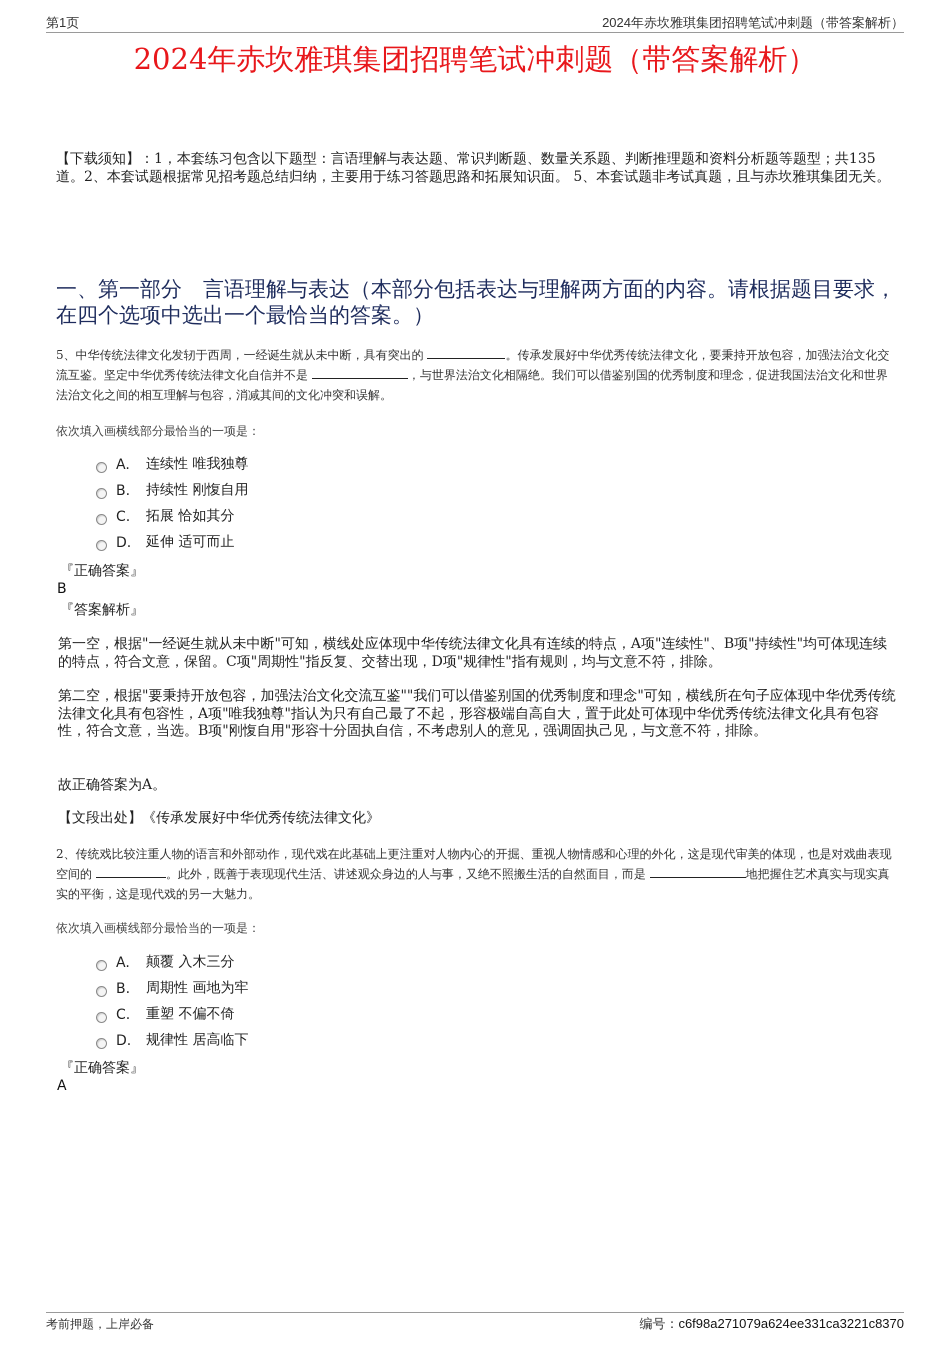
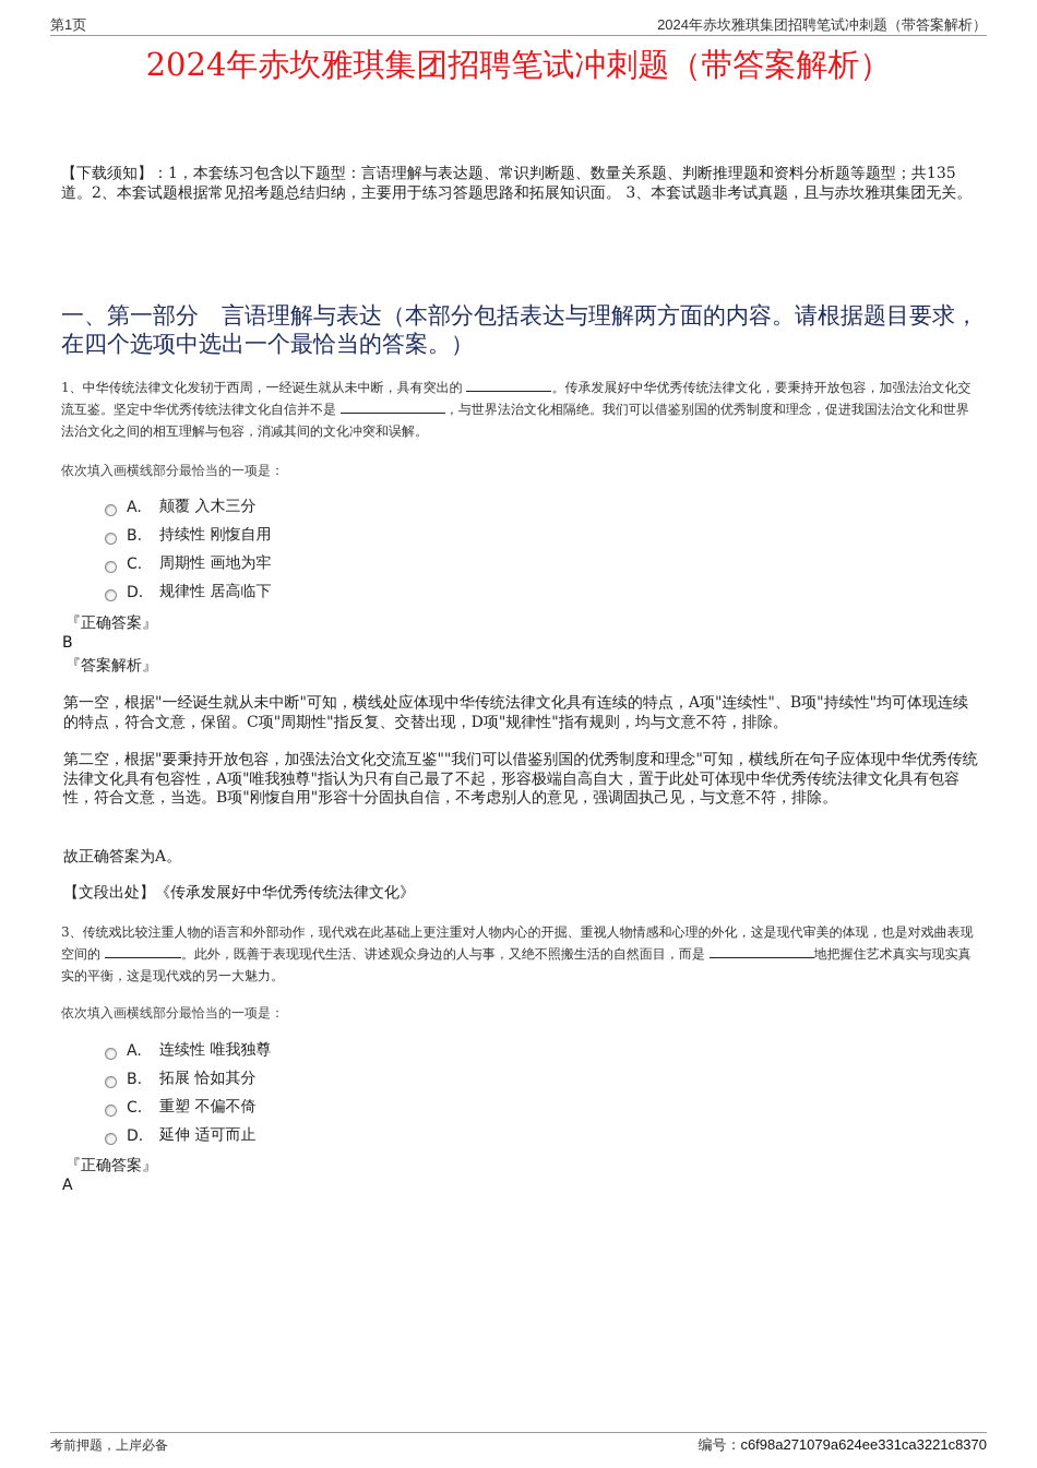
  第1页
  2024年赤坎雅琪集团招聘笔试冲刺题（带答案解析）
  2024年赤坎雅琪集团招聘笔试冲刺题（带答案解析）
- 【下载须知】：1，本套练习包含以下题型：言语理解与表达题、常识判断题、数量关系题、判断推理题和资料分析题等题型；共135道。2、本套试题根据常见招考题总结归纳，主要用于练习答题思路和拓展知识面。 5、本套试题非考试真题，且与赤坎雅琪集团无关。
+ 【下载须知】：1，本套练习包含以下题型：言语理解与表达题、常识判断题、数量关系题、判断推理题和资料分析题等题型；共135道。2、本套试题根据常见招考题总结归纳，主要用于练习答题思路和拓展知识面。 3、本套试题非考试真题，且与赤坎雅琪集团无关。
  一、第一部分 言语理解与表达（本部分包括表达与理解两方面的内容。请根据题目要求，在四个选项中选出一个最恰当的答案。）
- 5、中华传统法律文化发轫于西周，一经诞生就从未中断，具有突出的 。传承发展好中华优秀传统法律文化，要秉持开放包容，加强法治文化交流互鉴。坚定中华优秀传统法律文化自信并不是 ，与世界法治文化相隔绝。我们可以借鉴别国的优秀制度和理念，促进我国法治文化和世界法治文化之间的相互理解与包容，消减其间的文化冲突和误解。
+ 1、中华传统法律文化发轫于西周，一经诞生就从未中断，具有突出的 。传承发展好中华优秀传统法律文化，要秉持开放包容，加强法治文化交流互鉴。坚定中华优秀传统法律文化自信并不是 ，与世界法治文化相隔绝。我们可以借鉴别国的优秀制度和理念，促进我国法治文化和世界法治文化之间的相互理解与包容，消减其间的文化冲突和误解。
  依次填入画横线部分最恰当的一项是：
  A.
- 连续性 唯我独尊
+ 颠覆 入木三分
  B.
  持续性 刚愎自用
  C.
- 拓展 恰如其分
+ 周期性 画地为牢
  D.
- 延伸 适可而止
+ 规律性 居高临下
  『正确答案』
  B
  『答案解析』
  第一空，根据"一经诞生就从未中断"可知，横线处应体现中华传统法律文化具有连续的特点，A项"连续性"、B项"持续性"均可体现连续的特点，符合文意，保留。C项"周期性"指反复、交替出现，D项"规律性"指有规则，均与文意不符，排除。
  第二空，根据"要秉持开放包容，加强法治文化交流互鉴""我们可以借鉴别国的优秀制度和理念"可知，横线所在句子应体现中华优秀传统法律文化具有包容性，A项"唯我独尊"指认为只有自己最了不起，形容极端自高自大，置于此处可体现中华优秀传统法律文化具有包容性，符合文意，当选。B项"刚愎自用"形容十分固执自信，不考虑别人的意见，强调固执己见，与文意不符，排除。
  故正确答案为A。
  【文段出处】《传承发展好中华优秀传统法律文化》
- 2、传统戏比较注重人物的语言和外部动作，现代戏在此基础上更注重对人物内心的开掘、重视人物情感和心理的外化，这是现代审美的体现，也是对戏曲表现空间的 。此外，既善于表现现代生活、讲述观众身边的人与事，又绝不照搬生活的自然面目，而是 地把握住艺术真实与现实真实的平衡，这是现代戏的另一大魅力。
+ 3、传统戏比较注重人物的语言和外部动作，现代戏在此基础上更注重对人物内心的开掘、重视人物情感和心理的外化，这是现代审美的体现，也是对戏曲表现空间的 。此外，既善于表现现代生活、讲述观众身边的人与事，又绝不照搬生活的自然面目，而是 地把握住艺术真实与现实真实的平衡，这是现代戏的另一大魅力。
  依次填入画横线部分最恰当的一项是：
  A.
- 颠覆 入木三分
+ 连续性 唯我独尊
  B.
- 周期性 画地为牢
+ 拓展 恰如其分
  C.
  重塑 不偏不倚
  D.
- 规律性 居高临下
+ 延伸 适可而止
  『正确答案』
  A
  考前押题，上岸必备
  编号：c6f98a271079a624ee331ca3221c8370
